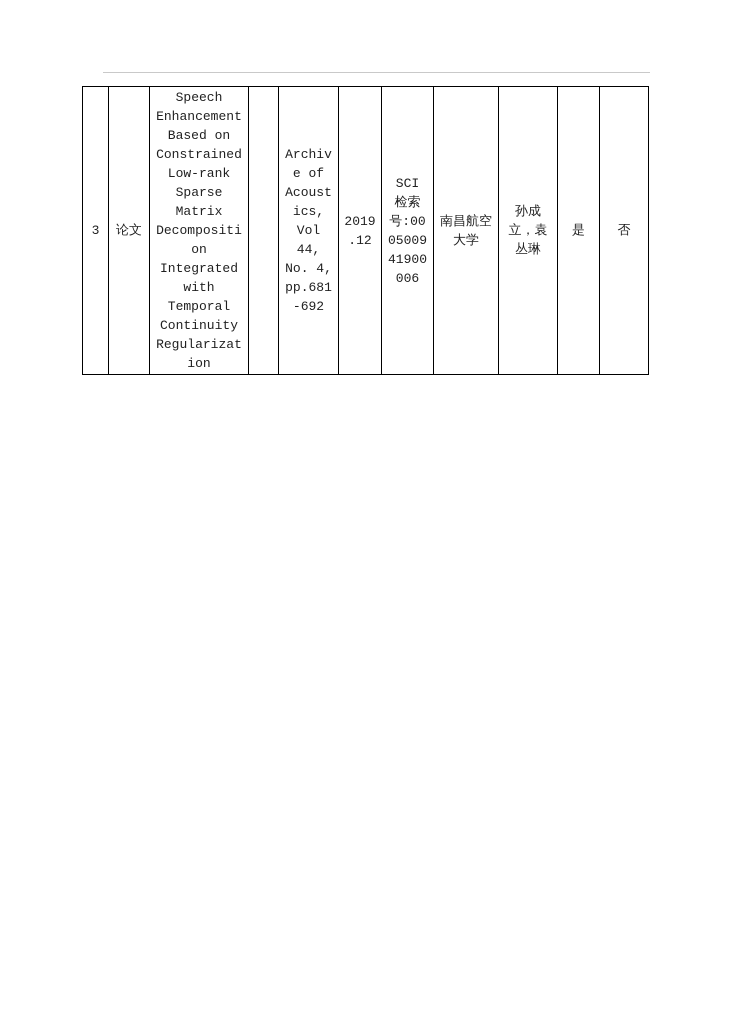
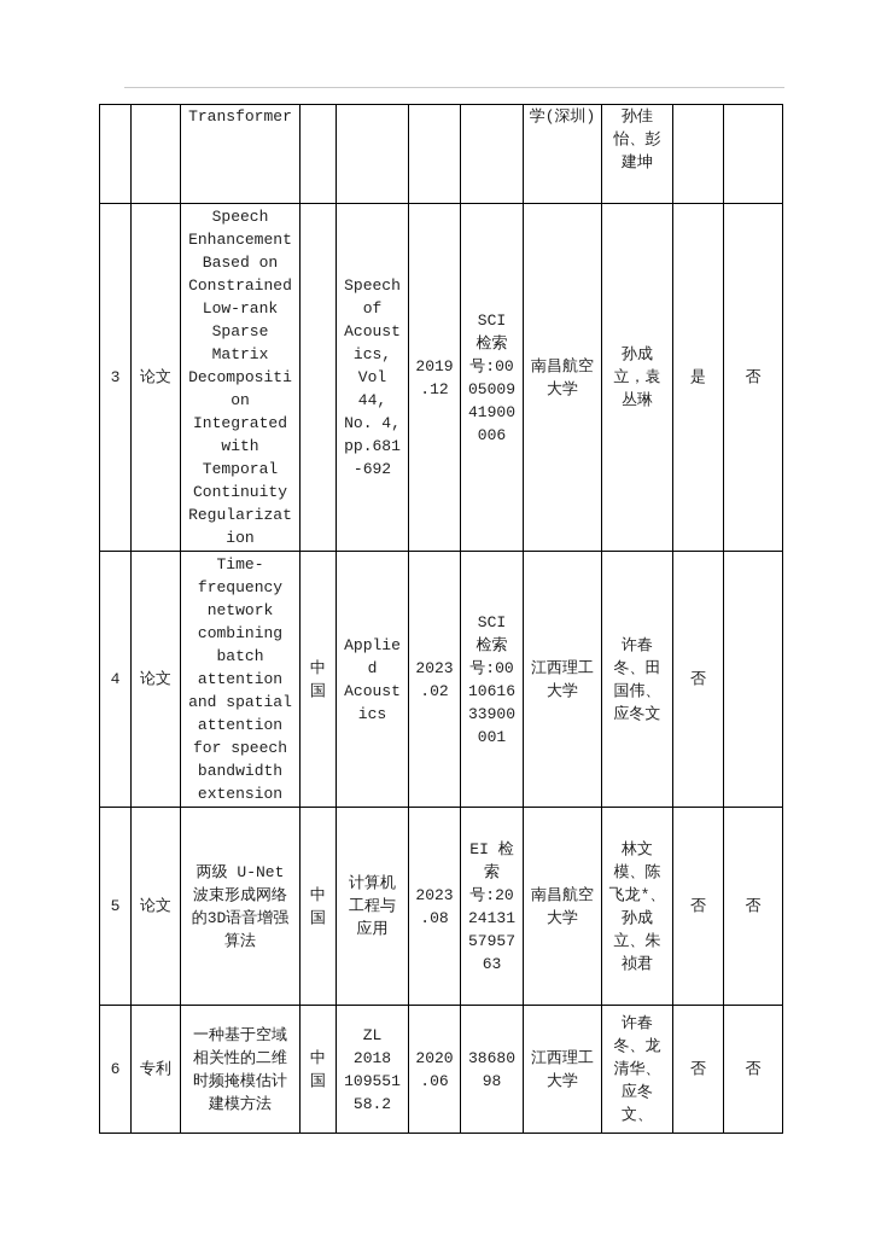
+ 		Transformer					学(深圳)	孙佳怡、彭建坤
- 3	论文	Speech Enhancement Based on Constrained Low-rank Sparse Matrix Decomposition Integrated with Temporal Continuity Regularization		Archive of Acoustics, Vol 44, No. 4, pp.681-692	2019.12	SCI 检索号:000500941900006	南昌航空大学	孙成立，袁丛琳	是	否
+ 3	论文	Speech Enhancement Based on Constrained Low-rank Sparse Matrix Decomposition Integrated with Temporal Continuity Regularization		Speech of Acoustics, Vol 44, No. 4, pp.681-692	2019.12	SCI 检索号:000500941900006	南昌航空大学	孙成立，袁丛琳	是	否
+ 4	论文	Time-frequency network combining batch attention and spatial attention for speech bandwidth extension	中国	Applied Acoustics	2023.02	SCI 检索号:001061633900001	江西理工大学	许春冬、田国伟、应冬文	否
+ 5	论文	两级 U-Net 波束形成网络的3D语音增强算法	中国	计算机工程与应用	2023.08	EI 检索号:20241315795763	南昌航空大学	林文模、陈飞龙*、孙成立、朱祯君	否	否
+ 6	专利	一种基于空域相关性的二维时频掩模估计 建模方法	中国	ZL 2018 109551 58.2	2020.06	3868098	江西理工大学	许春冬、龙清华、应冬文、	否	否
